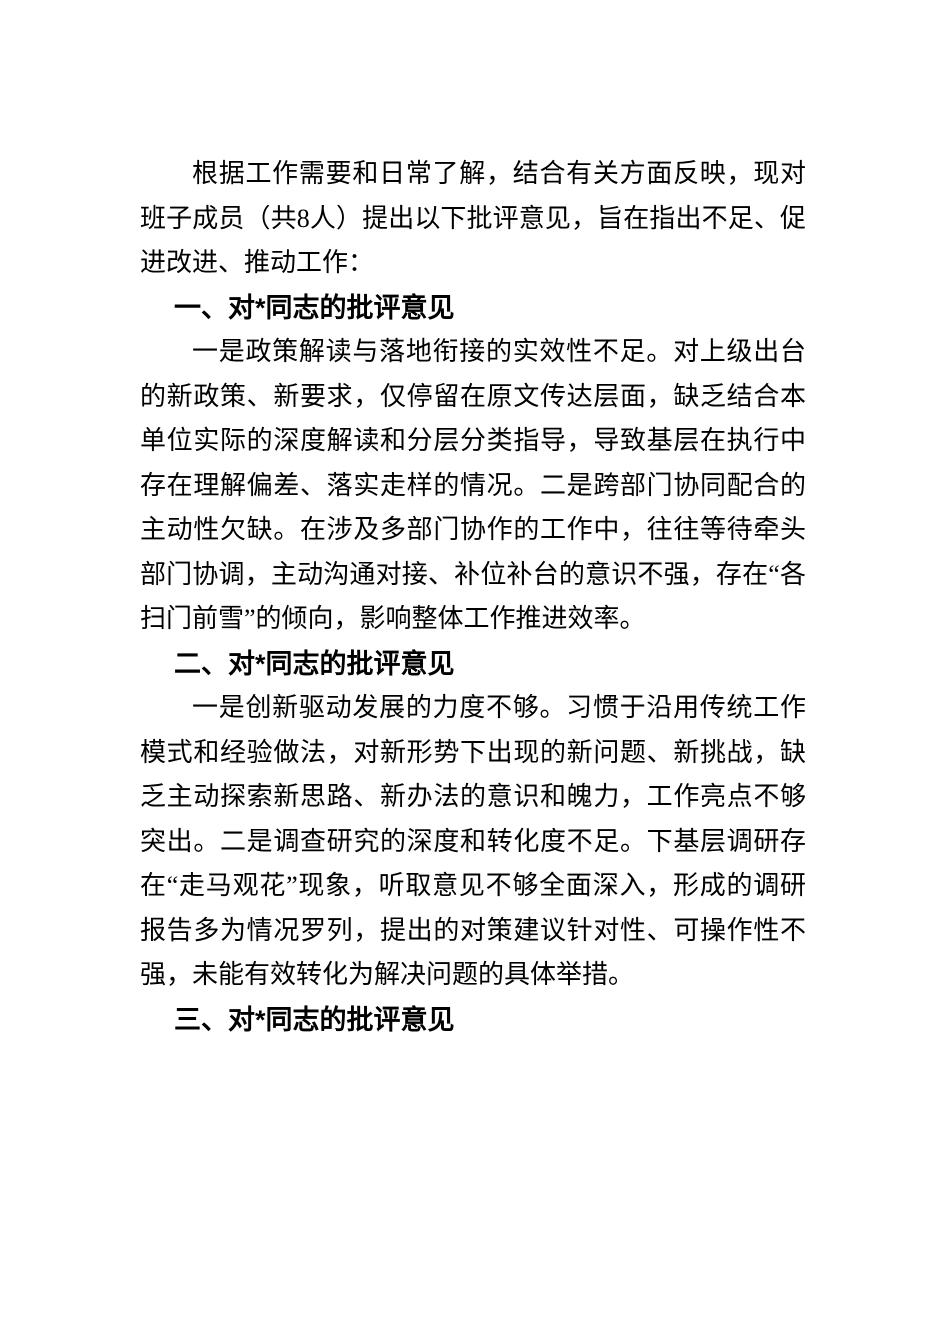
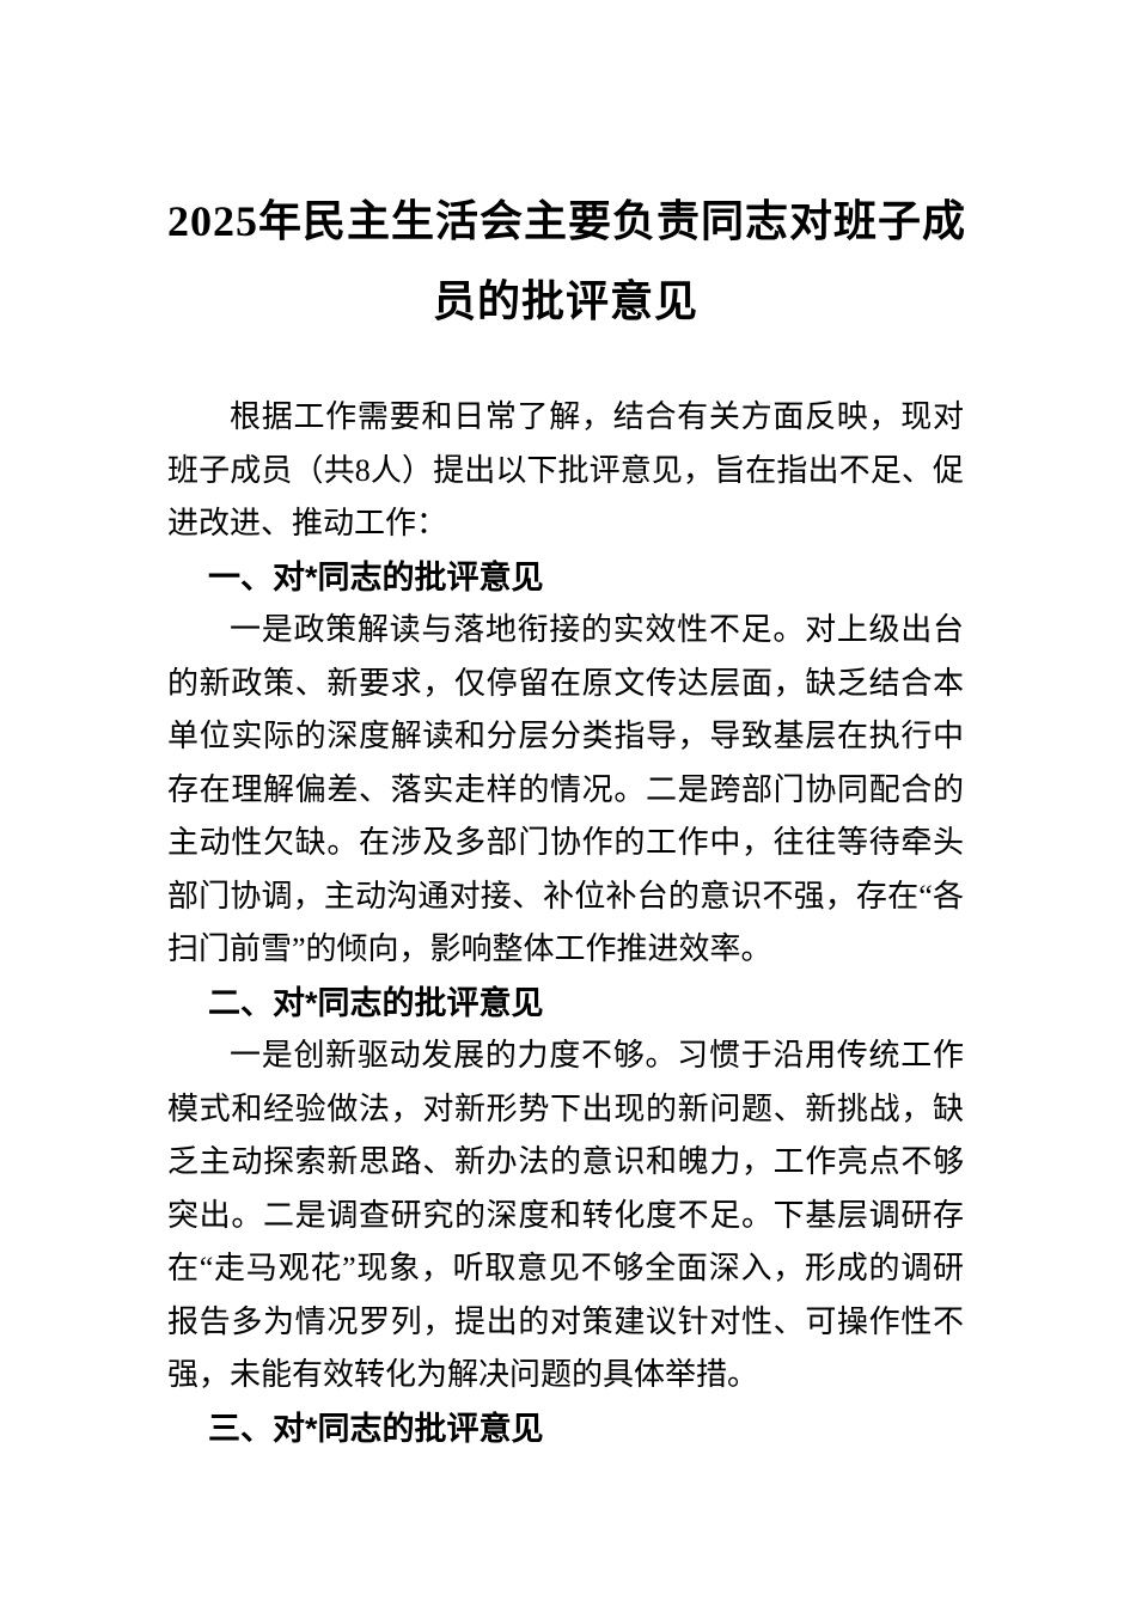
+ 2025年民主生活会主要负责同志对班子成
+ 员的批评意见
  根据工作需要和日常了解，结合有关方面反映，现对班子成员（共8人）提出以下批评意见，旨在指出不足、促进改进、推动工作：
  一、对*同志的批评意见
  一是政策解读与落地衔接的实效性不足。对上级出台的新政策、新要求，仅停留在原文传达层面，缺乏结合本单位实际的深度解读和分层分类指导，导致基层在执行中存在理解偏差、落实走样的情况。二是跨部门协同配合的主动性欠缺。在涉及多部门协作的工作中，往往等待牵头部门协调，主动沟通对接、补位补台的意识不强，存在“各扫门前雪”的倾向，影响整体工作推进效率。
  二、对*同志的批评意见
  一是创新驱动发展的力度不够。习惯于沿用传统工作模式和经验做法，对新形势下出现的新问题、新挑战，缺乏主动探索新思路、新办法的意识和魄力，工作亮点不够突出。二是调查研究的深度和转化度不足。下基层调研存在“走马观花”现象，听取意见不够全面深入，形成的调研报告多为情况罗列，提出的对策建议针对性、可操作性不强，未能有效转化为解决问题的具体举措。
  三、对*同志的批评意见
